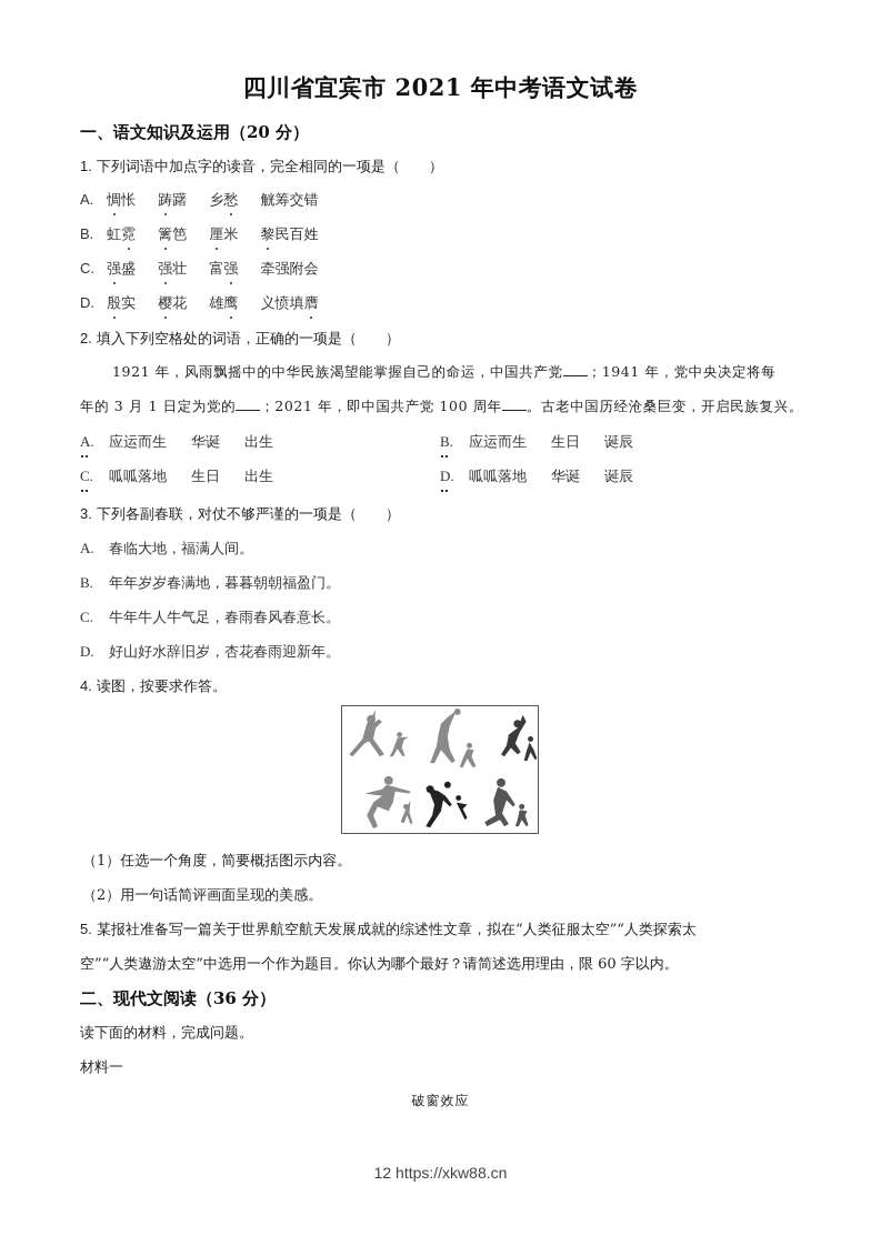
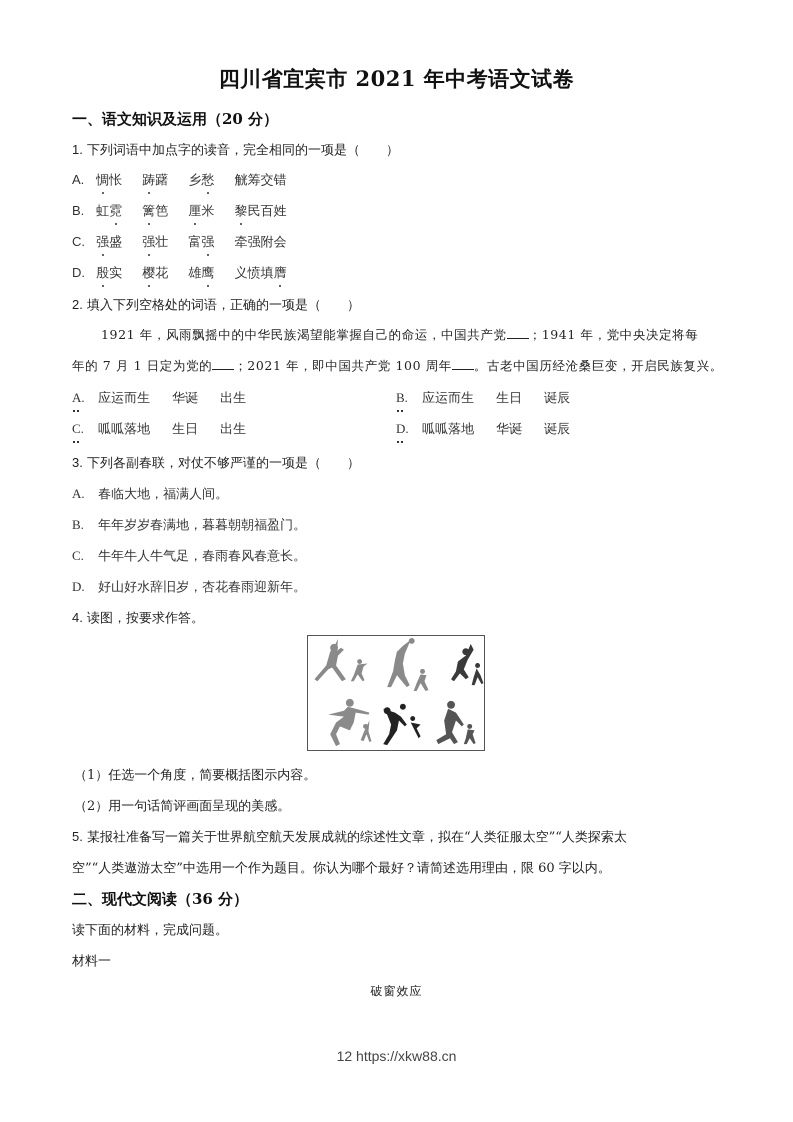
  四川省宜宾市 2021 年中考语文试卷
  一、语文知识及运用（20 分）
  1. 下列词语中加点字的读音，完全相同的一项是（ ）
  A. 惆怅 踌躇 乡愁 觥筹交错
  B. 虹霓 篱笆 厘米 黎民百姓
  C. 强盛 强壮 富强 牵强附会
  D. 殷实 樱花 雄鹰 义愤填膺
  2. 填入下列空格处的词语，正确的一项是（ ）
  1921 年，风雨飘摇中的中华民族渴望能掌握自己的命运，中国共产党 ；1941 年，党中央决定将每
- 年的 3 月 1 日定为党的 ；2021 年，即中国共产党 100 周年 。古老中国历经沧桑巨变，开启民族复兴。
+ 年的 7 月 1 日定为党的 ；2021 年，即中国共产党 100 周年 。古老中国历经沧桑巨变，开启民族复兴。
  A. 应运而生 华诞 出生
  B. 应运而生 生日 诞辰
  C. 呱呱落地 生日 出生
  D. 呱呱落地 华诞 诞辰
  3. 下列各副春联，对仗不够严谨的一项是（ ）
  A. 春临大地，福满人间。
  B. 年年岁岁春满地，暮暮朝朝福盈门。
  C. 牛年牛人牛气足，春雨春风春意长。
  D. 好山好水辞旧岁，杏花春雨迎新年。
  4. 读图，按要求作答。
  （1）任选一个角度，简要概括图示内容。
  （2）用一句话简评画面呈现的美感。
  5. 某报社准备写一篇关于世界航空航天发展成就的综述性文章，拟在“人类征服太空”“人类探索太
  空”“人类遨游太空”中选用一个作为题目。你认为哪个最好？请简述选用理由，限 60 字以内。
  二、现代文阅读（36 分）
  读下面的材料，完成问题。
  材料一
  破窗效应
  12 https://xkw88.cn
